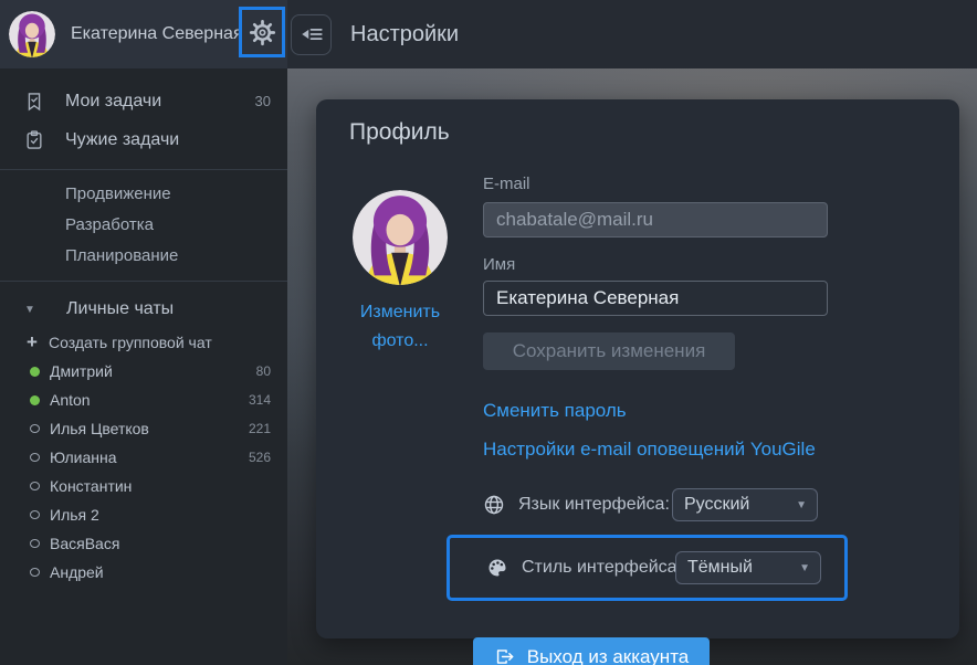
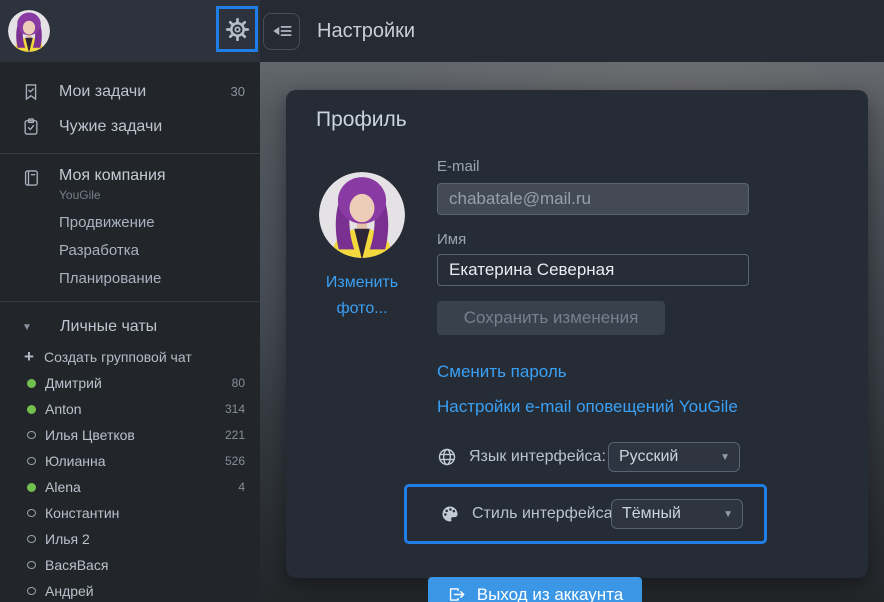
- Екатерина Северная
  Мои задачи
  30
  Чужие задачи
+ Моя компания
+ YouGile
  Продвижение
  Разработка
  Планирование
  ▼
  Личные чаты
  +
  Создать групповой чат
  Дмитрий
  80
  Anton
  314
  Илья Цветков
  221
  Юлианна
  526
+ Alena
+ 4
  Константин
  Илья 2
  ВасяВася
  Андрей
  Настройки
  Профиль
  Изменить
  фото...
  E-mail
  chabatale@mail.ru
  Имя
  Екатерина Северная Сохранить изменения
  Сменить пароль
  Настройки e-mail оповещений YouGile
  Язык интерфейса:
  Русский
  ▼
  Стиль интерфейса
  Тёмный
  ▼
  Выход из аккаунта
